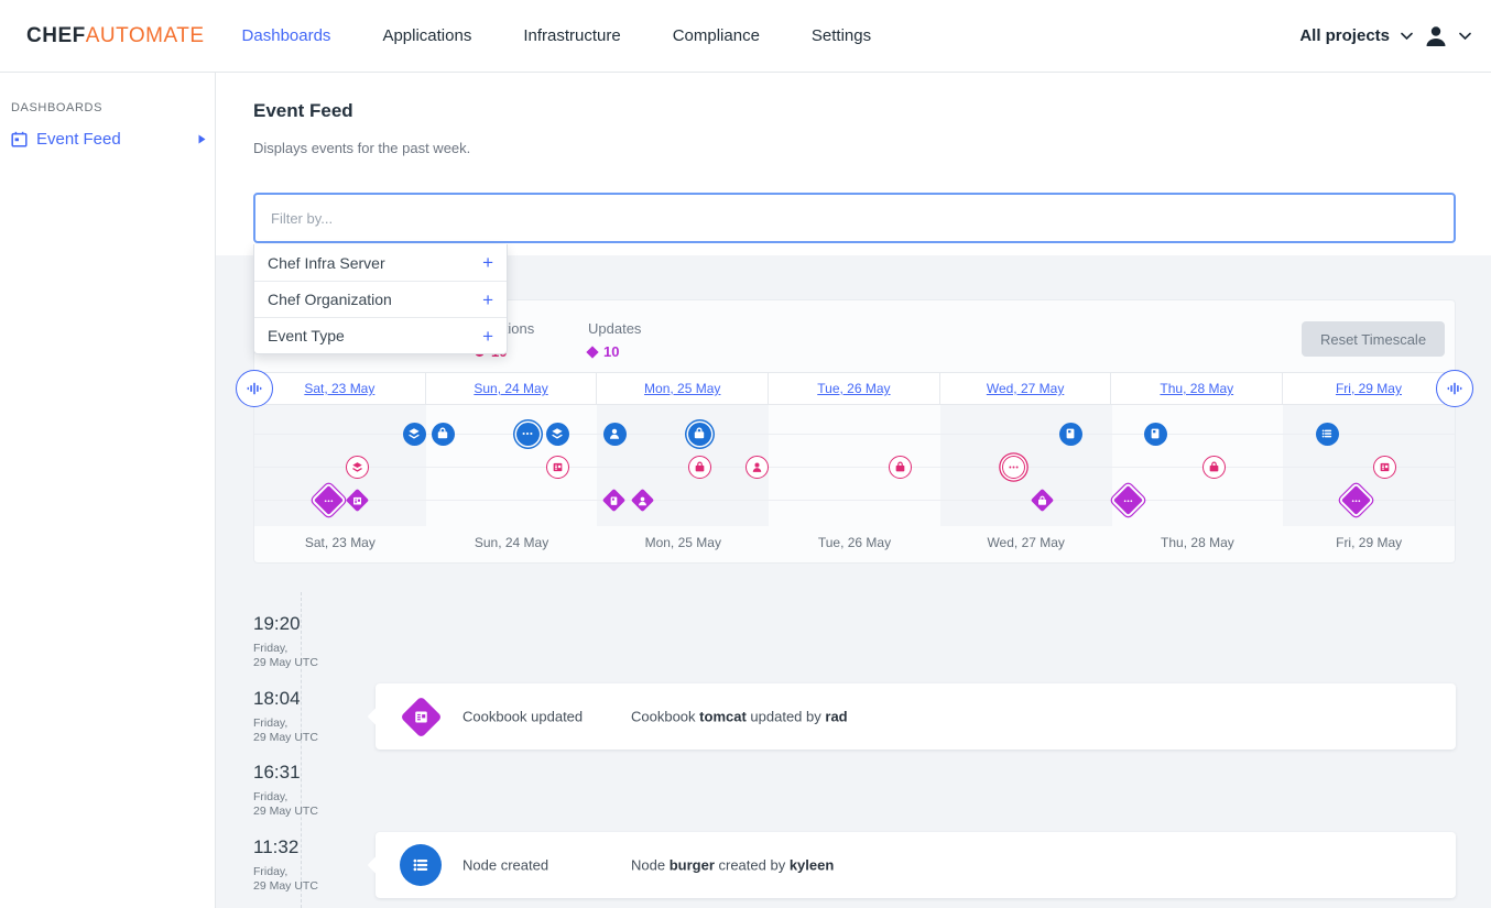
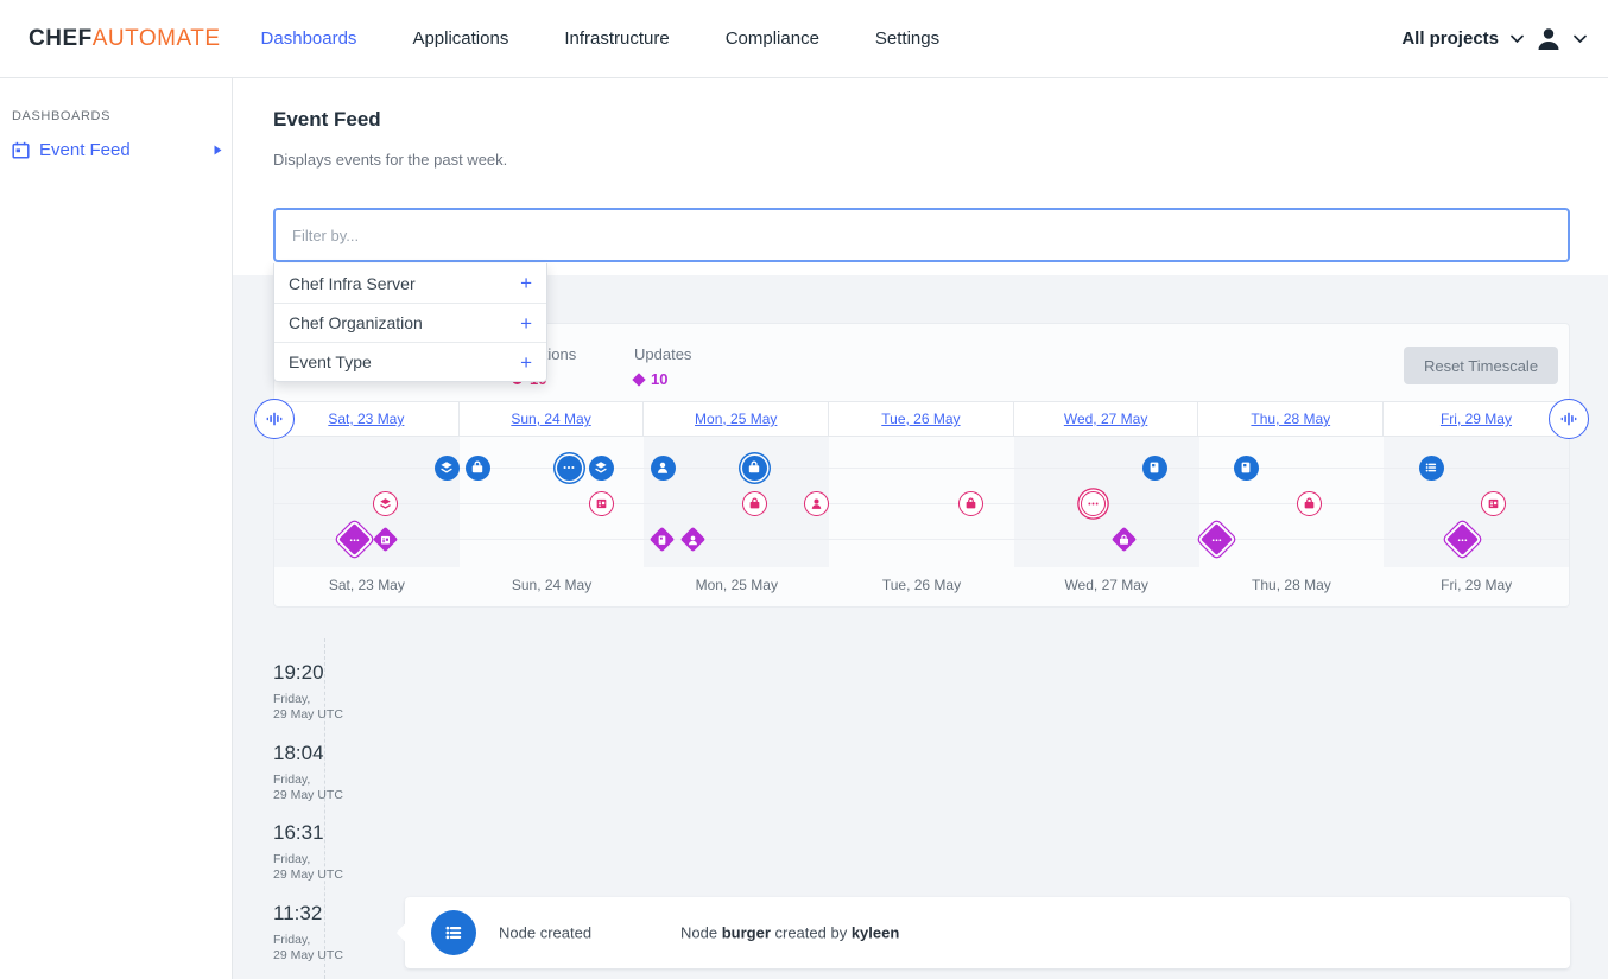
  CHEFAUTOMATE
  Dashboards
  Applications
  Infrastructure
  Compliance
  Settings
  All projects
  DASHBOARDS
  Event Feed
  Event Feed
  Displays events for the past week.
  Updates
  10
  Reset Timescale
  Sat, 23 May
  Sun, 24 May
  Mon, 25 May
  Tue, 26 May
  Wed, 27 May
  Thu, 28 May
  Fri, 29 May
  Sat, 23 May
  Sun, 24 May
  Mon, 25 May
  Tue, 26 May
  Wed, 27 May
  Thu, 28 May
  Fri, 29 May
  Filter by...
  Chef Infra Server
  +
  Chef Organization
  +
  Event Type
  +
  19:20
  Friday,
  29 May UTC
  18:04
  Friday,
  29 May UTC
- Cookbook updated
- Cookbook tomcat updated by rad
  16:31
  Friday,
  29 May UTC
  11:32
  Friday,
  29 May UTC
  Node created
  Node burger created by kyleen
